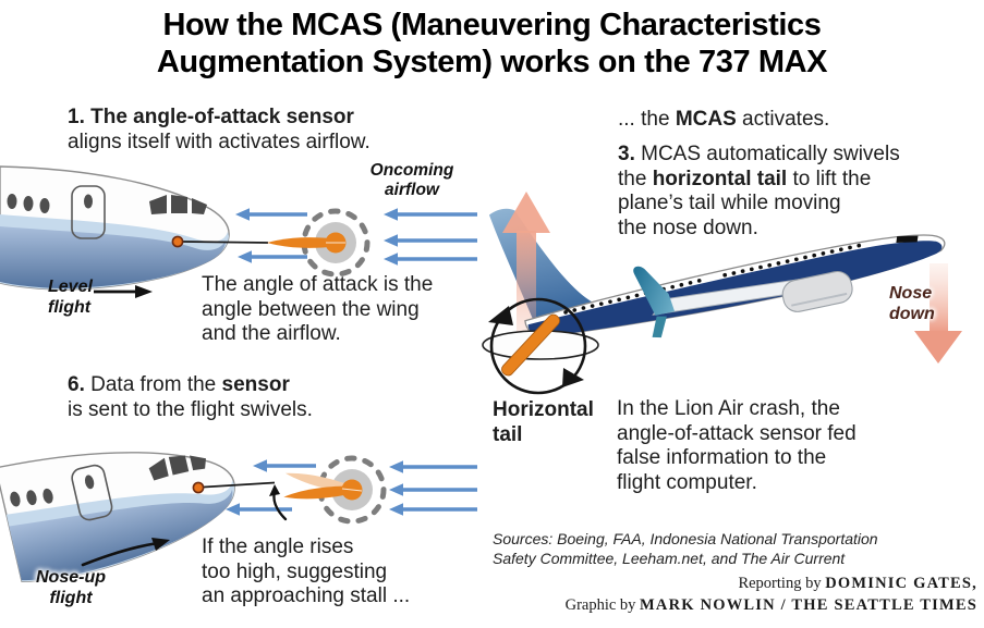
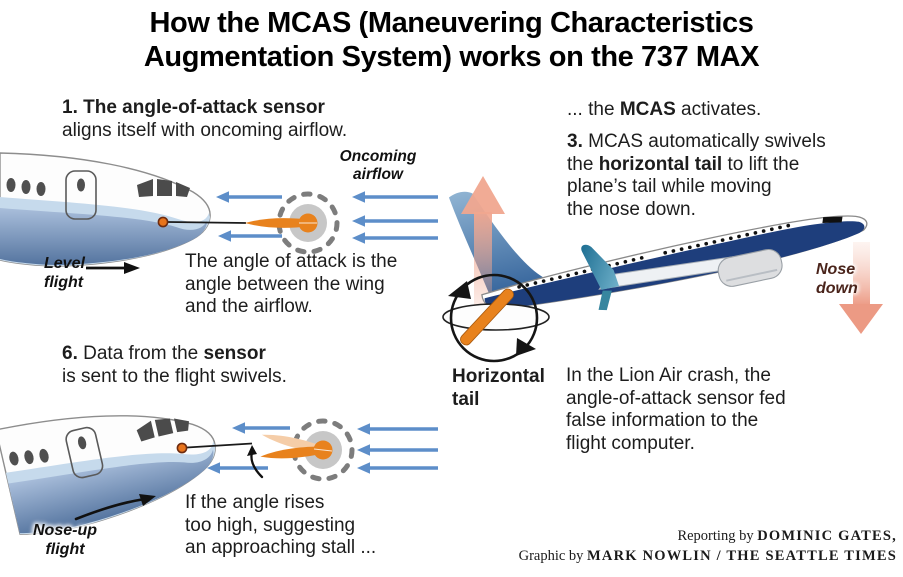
  How the MCAS (Maneuvering Characteristics
  Augmentation System) works on the 737 MAX
  1. The angle-of-attack sensor
- aligns itself with activates airflow.
+ aligns itself with oncoming airflow.
  Oncoming
  airflow
  Level
  flight
  The angle of attack is the
  angle between the wing
  and the airflow.
  6. Data from the sensor
  is sent to the flight swivels.
  Nose-up
  flight
  If the angle rises
  too high, suggesting
  an approaching stall ...
  ... the MCAS activates.
  3. MCAS automatically swivels
  the horizontal tail to lift the
  plane’s tail while moving
  the nose down.
  Nose
  down
  Horizontal
  tail
  In the Lion Air crash, the
  angle-of-attack sensor fed
  false information to the
  flight computer.
- Sources: Boeing, FAA, Indonesia National Transportation
- Safety Committee, Leeham.net, and The Air Current
  Reporting by DOMINIC GATES,
  Graphic by MARK NOWLIN / THE SEATTLE TIMES
